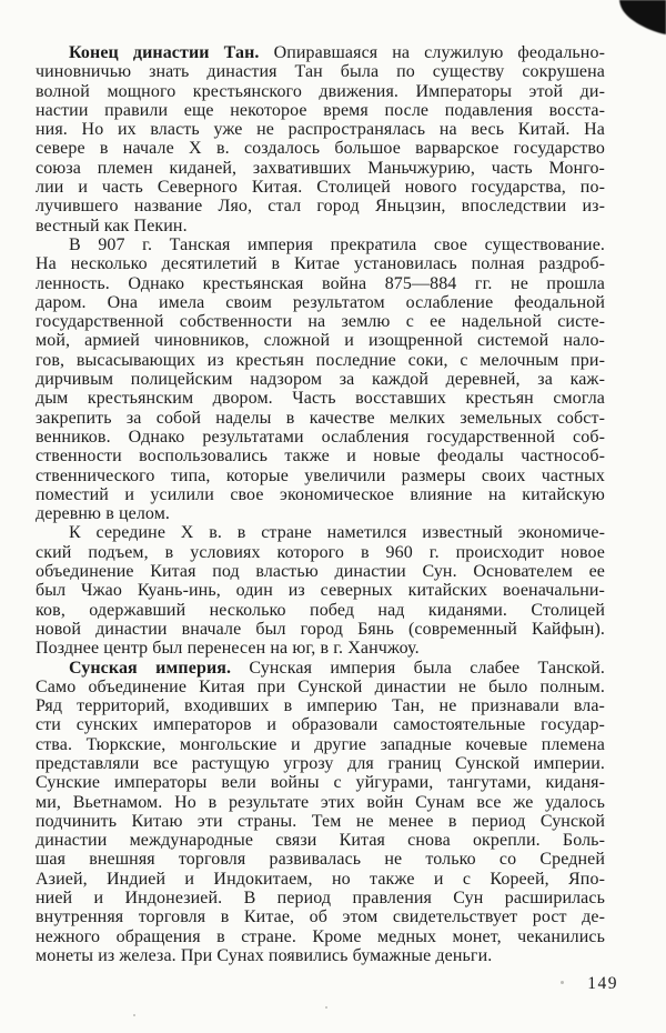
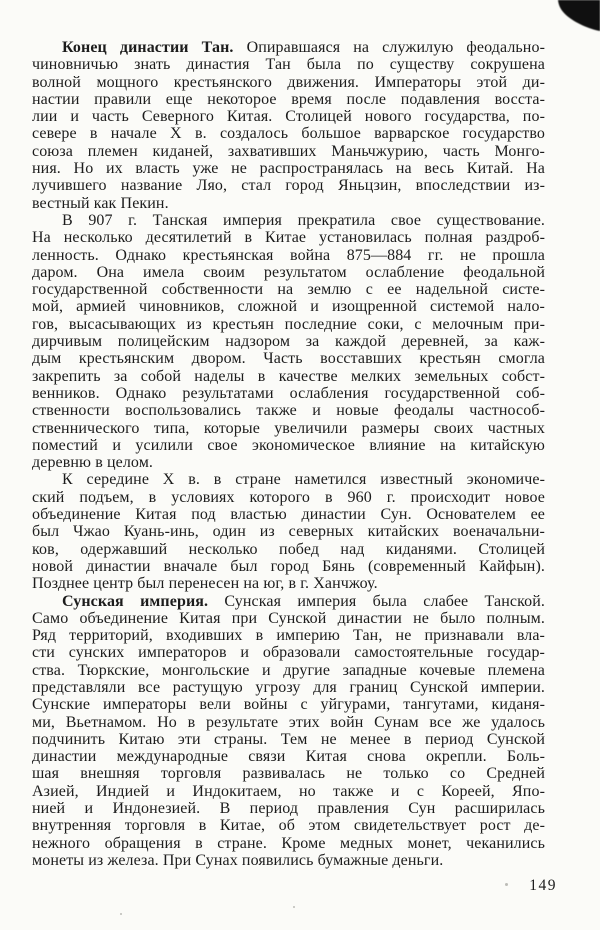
  Конец династии Тан. Опиравшаяся на служилую феодально-
  чиновничью знать династия Тан была по существу сокрушена
  волной мощного крестьянского движения. Императоры этой ди-
  настии правили еще некоторое время после подавления восста-
- ния. Но их власть уже не распространялась на весь Китай. На
+ лии и часть Северного Китая. Столицей нового государства, по-
  севере в начале X в. создалось большое варварское государство
  союза племен киданей, захвативших Маньчжурию, часть Монго-
- лии и часть Северного Китая. Столицей нового государства, по-
+ ния. Но их власть уже не распространялась на весь Китай. На
  лучившего название Ляо, стал город Яньцзин, впоследствии из-
  вестный как Пекин.
  В 907 г. Танская империя прекратила свое существование.
  На несколько десятилетий в Китае установилась полная раздроб-
  ленность. Однако крестьянская война 875—884 гг. не прошла
  даром. Она имела своим результатом ослабление феодальной
  государственной собственности на землю с ее надельной систе-
  мой, армией чиновников, сложной и изощренной системой нало-
  гов, высасывающих из крестьян последние соки, с мелочным при-
  дирчивым полицейским надзором за каждой деревней, за каж-
  дым крестьянским двором. Часть восставших крестьян смогла
  закрепить за собой наделы в качестве мелких земельных собст-
  венников. Однако результатами ослабления государственной соб-
  ственности воспользовались также и новые феодалы частнособ-
  ственнического типа, которые увеличили размеры своих частных
  поместий и усилили свое экономическое влияние на китайскую
  деревню в целом.
  К середине X в. в стране наметился известный экономиче-
  ский подъем, в условиях которого в 960 г. происходит новое
  объединение Китая под властью династии Сун. Основателем ее
  был Чжао Куань-инь, один из северных китайских военачальни-
  ков, одержавший несколько побед над киданями. Столицей
  новой династии вначале был город Бянь (современный Кайфын).
  Позднее центр был перенесен на юг, в г. Ханчжоу.
  Сунская империя. Сунская империя была слабее Танской.
  Само объединение Китая при Сунской династии не было полным.
  Ряд территорий, входивших в империю Тан, не признавали вла-
  сти сунских императоров и образовали самостоятельные государ-
  ства. Тюркские, монгольские и другие западные кочевые племена
  представляли все растущую угрозу для границ Сунской империи.
  Сунские императоры вели войны с уйгурами, тангутами, киданя-
  ми, Вьетнамом. Но в результате этих войн Сунам все же удалось
  подчинить Китаю эти страны. Тем не менее в период Сунской
  династии международные связи Китая снова окрепли. Боль-
  шая внешняя торговля развивалась не только со Средней
  Азией, Индией и Индокитаем, но также и с Кореей, Япо-
  нией и Индонезией. В период правления Сун расширилась
  внутренняя торговля в Китае, об этом свидетельствует рост де-
  нежного обращения в стране. Кроме медных монет, чеканились
  монеты из железа. При Сунах появились бумажные деньги.
  149
